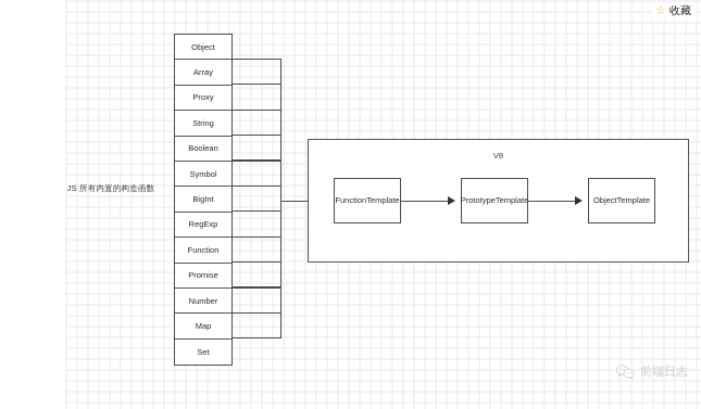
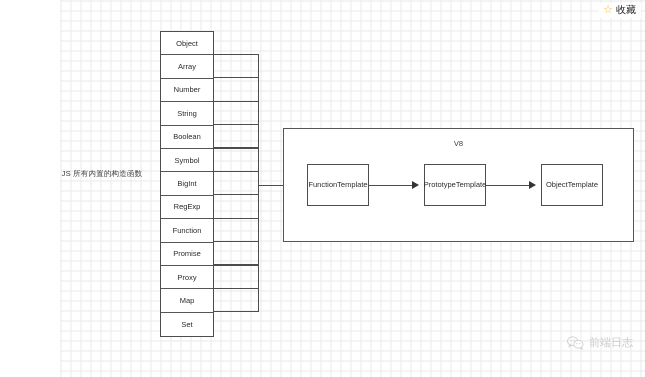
  JS 所有内置的构造函数
  Object
  Array
- Proxy
+ Number
  String
  Boolean
  Symbol
  BigInt
  RegExp
  Function
  Promise
- Number
+ Proxy
  Map
  Set
  V8
  FunctionTemplate
  PrototypeTemplate
  ObjectTemplate
  ☆
  收藏
  前端日志
